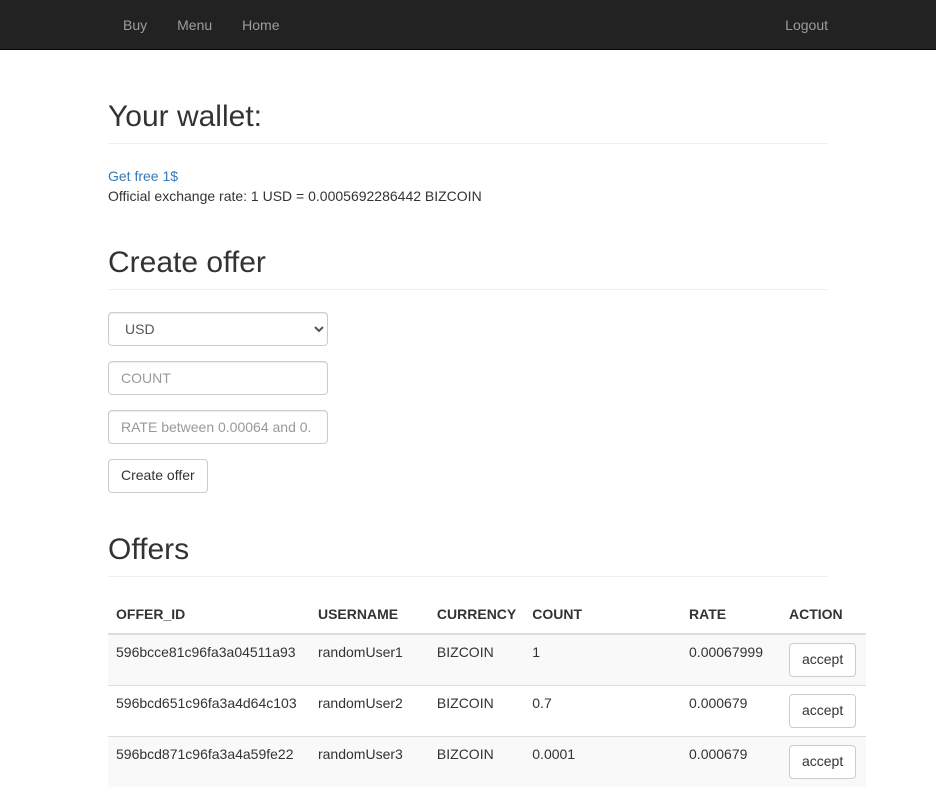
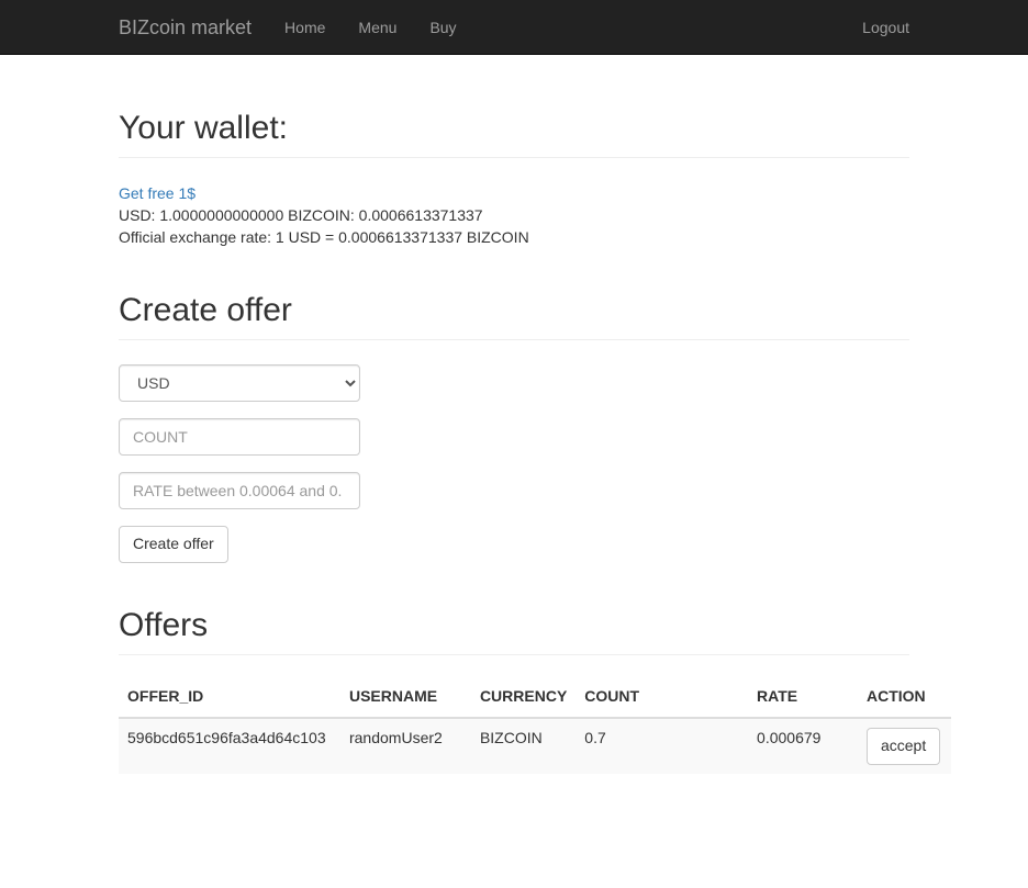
+ BIZcoin market
- Buy
+ Home
  Menu
- Home
+ Buy
  Logout
  Your wallet:
  Get free 1$
+ USD: 1.0000000000000 BIZCOIN: 0.0006613371337
- Official exchange rate: 1 USD = 0.0005692286442 BIZCOIN
+ Official exchange rate: 1 USD = 0.0006613371337 BIZCOIN
  Create offer
  USD
  COUNT
  RATE between 0.00064 and 0.
  Create offer
  Offers
  OFFER_ID	USERNAME	CURRENCY	COUNT	RATE	ACTION
- 596bcce81c96fa3a04511a93	randomUser1	BIZCOIN	1	0.00067999	accept
  596bcd651c96fa3a4d64c103	randomUser2	BIZCOIN	0.7	0.000679	accept
- 596bcd871c96fa3a4a59fe22	randomUser3	BIZCOIN	0.0001	0.000679	accept
